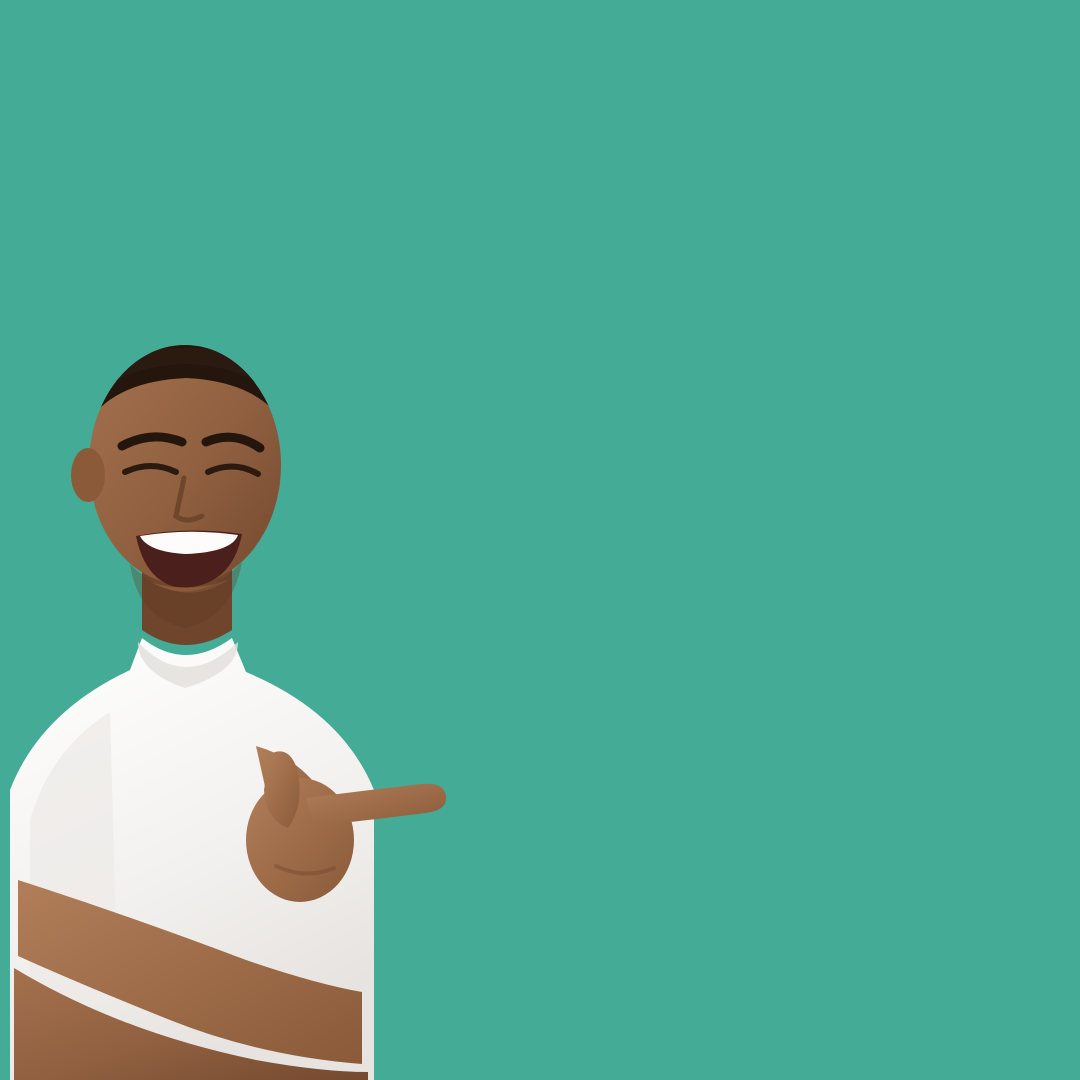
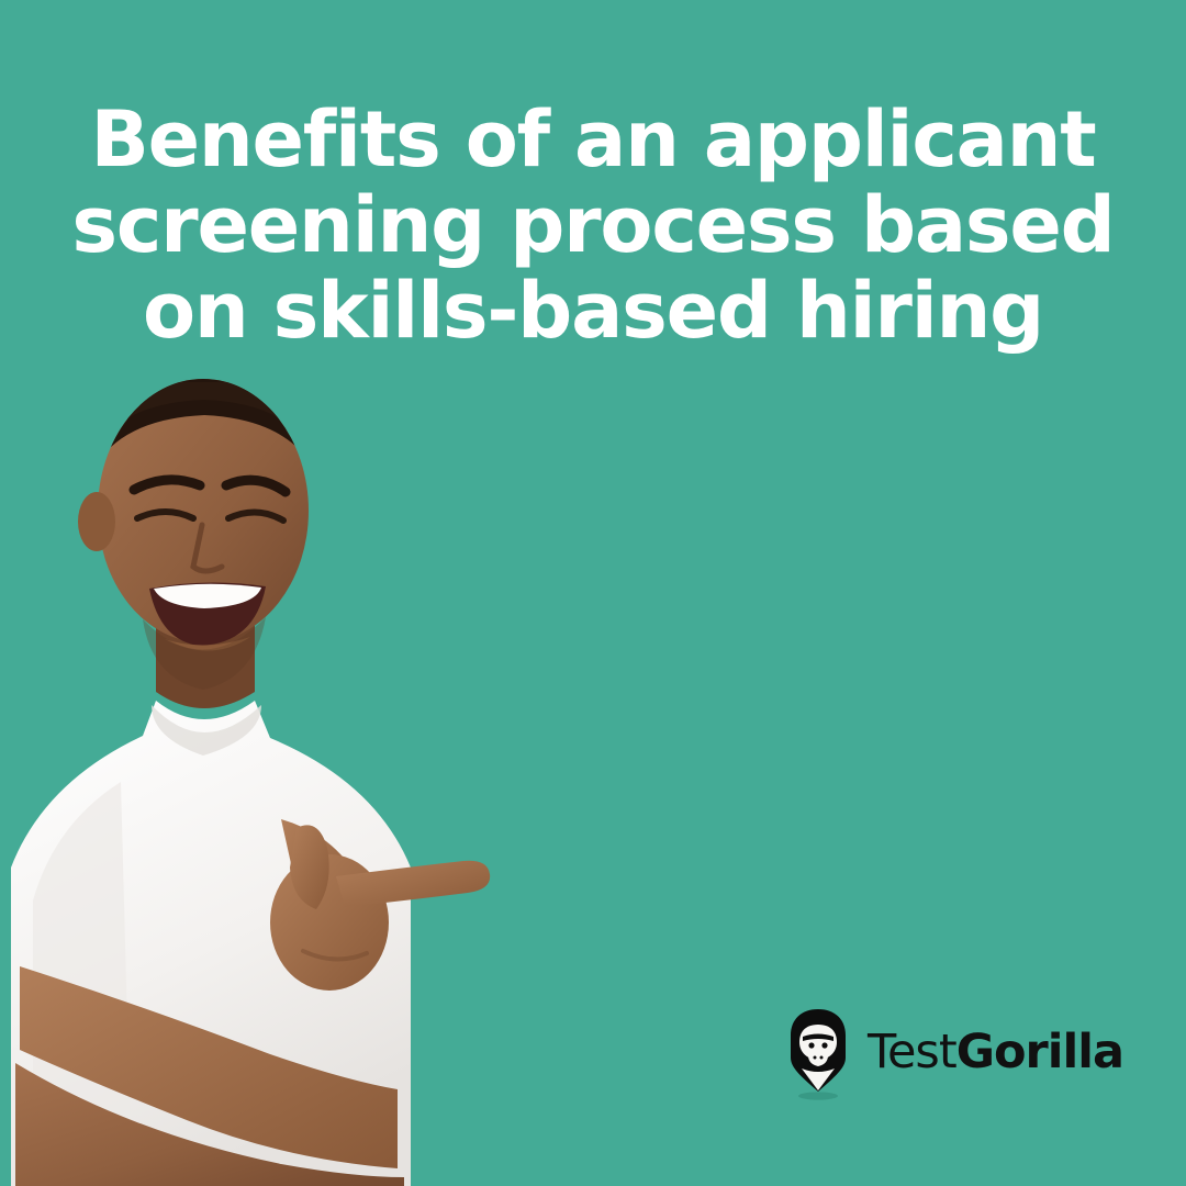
+ Benefits of an applicant
+ screening process based
+ on skills-based hiring
+ TestGorilla
